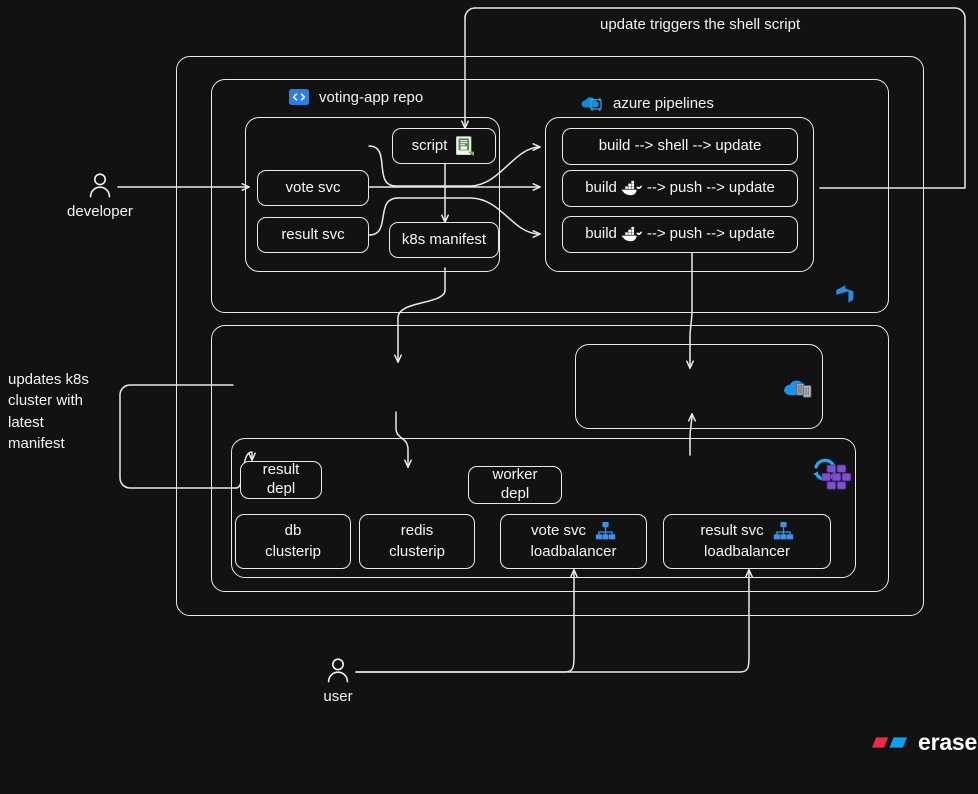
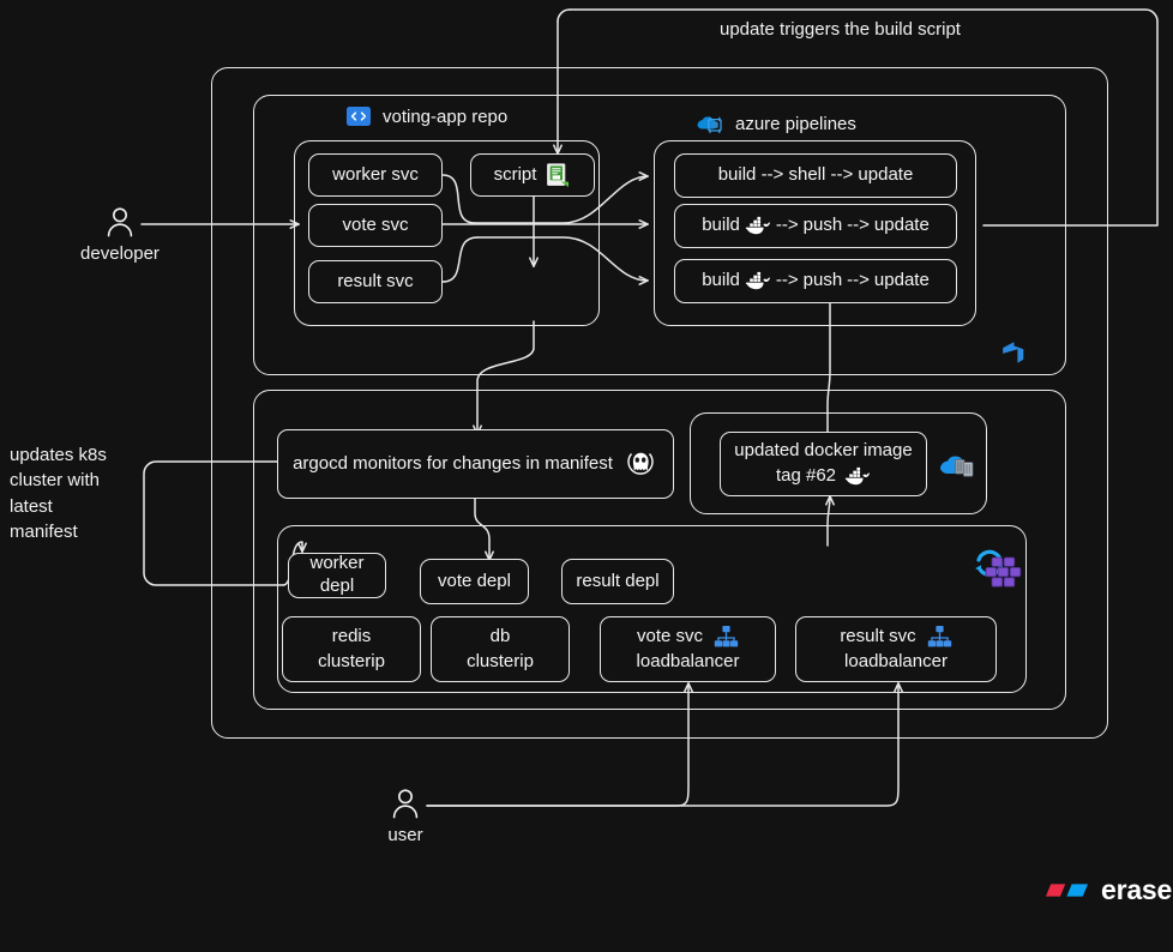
  voting-app repo
  azure pipelines
+ worker svc
  vote svc
  result svc
  script
- k8s manifest
  build --> shell --> update
  build
  -->
  push
  -->
  update
  build
  -->
  push
  -->
  update
+ argocd monitors for changes in manifest
+ updated docker image
+ tag #62
- result depl
+ worker depl
+ vote depl
- worker depl
+ result depl
- db
+ redis
  clusterip
- redis
+ db
  clusterip
  vote svc
  loadbalancer
  result svc
  loadbalancer
- update triggers the shell script
+ update triggers the build script
  updates k8s
  cluster with
  latest
  manifest
  developer
  user
  erase
